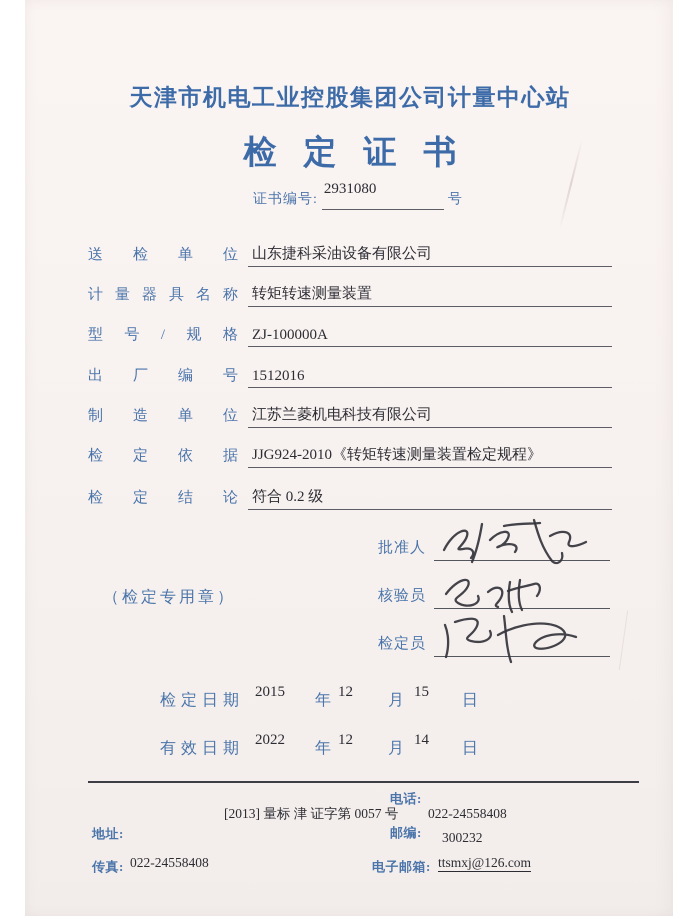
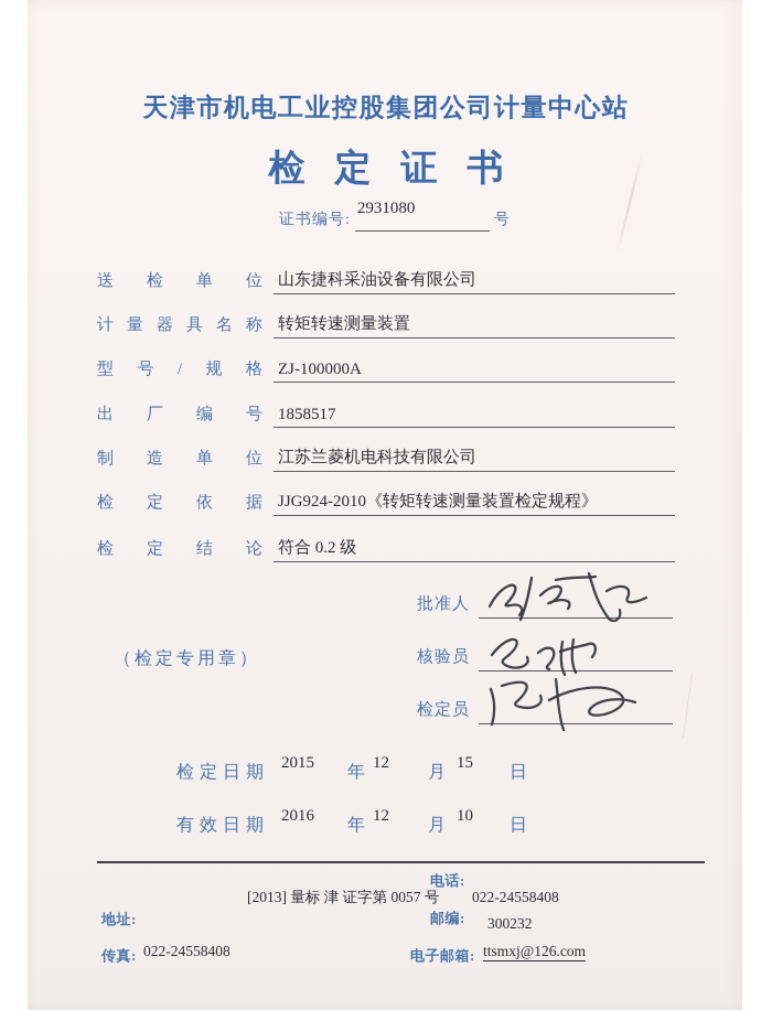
  天津市机电工业控股集团公司计量中心站
  检定证书
  证书编号:
  2931080
  号
  送检单位
  山东捷科采油设备有限公司
  计量器具名称
  转矩转速测量装置
  型号/规格
  ZJ-100000A
  出厂编号
- 1512016
+ 1858517
  制造单位
  江苏兰菱机电科技有限公司
  检定依据
  JJG924-2010《转矩转速测量装置检定规程》
  检定结论
  符合 0.2 级
  （检定专用章）
  批准人
  核验员
  检定员
  检定日期
  2015
  年
  12
  月
  15
  日
  有效日期
- 2022
+ 2016
  年
  12
  月
- 14
+ 10
  日
  [2013] 量标 津 证字第 0057 号
  电话:
  022-24558408
  地址:
  邮编:
  300232
  传真:
  022-24558408
  电子邮箱:
  ttsmxj@126.com
